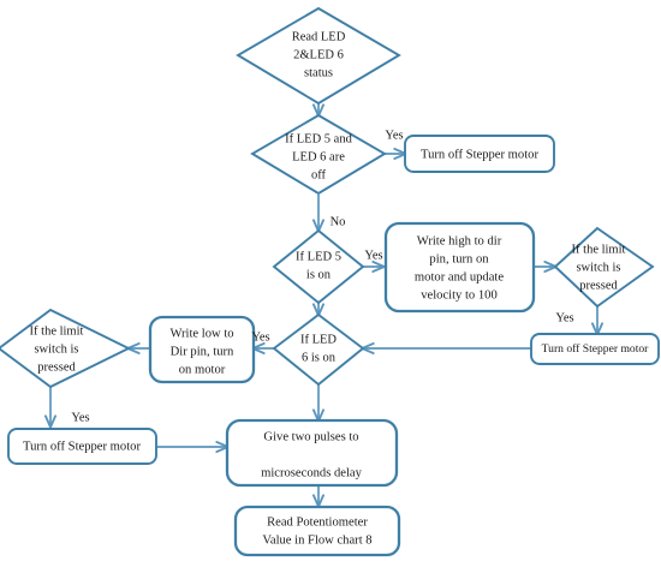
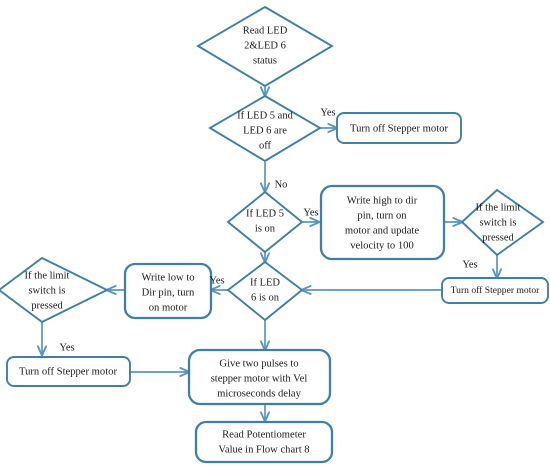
  Read LED
  2&LED 6
  status
  If LED 5 and
  LED 6 are
  off
  Turn off Stepper motor
  If LED 5
  is on
  Write high to dir
  pin, turn on
  motor and update
  velocity to 100
  If the limit
  switch is
  pressed
  Turn off Stepper motor
  If LED
  6 is on
  Write low to
  Dir pin, turn
  on motor
  If the limit
  switch is
  pressed
  Turn off Stepper motor
  Give two pulses to
+ stepper motor with Vel
  microseconds delay
  Read Potentiometer
  Value in Flow chart 8
  Yes
  No
  Yes
  Yes
  Yes
  Yes
